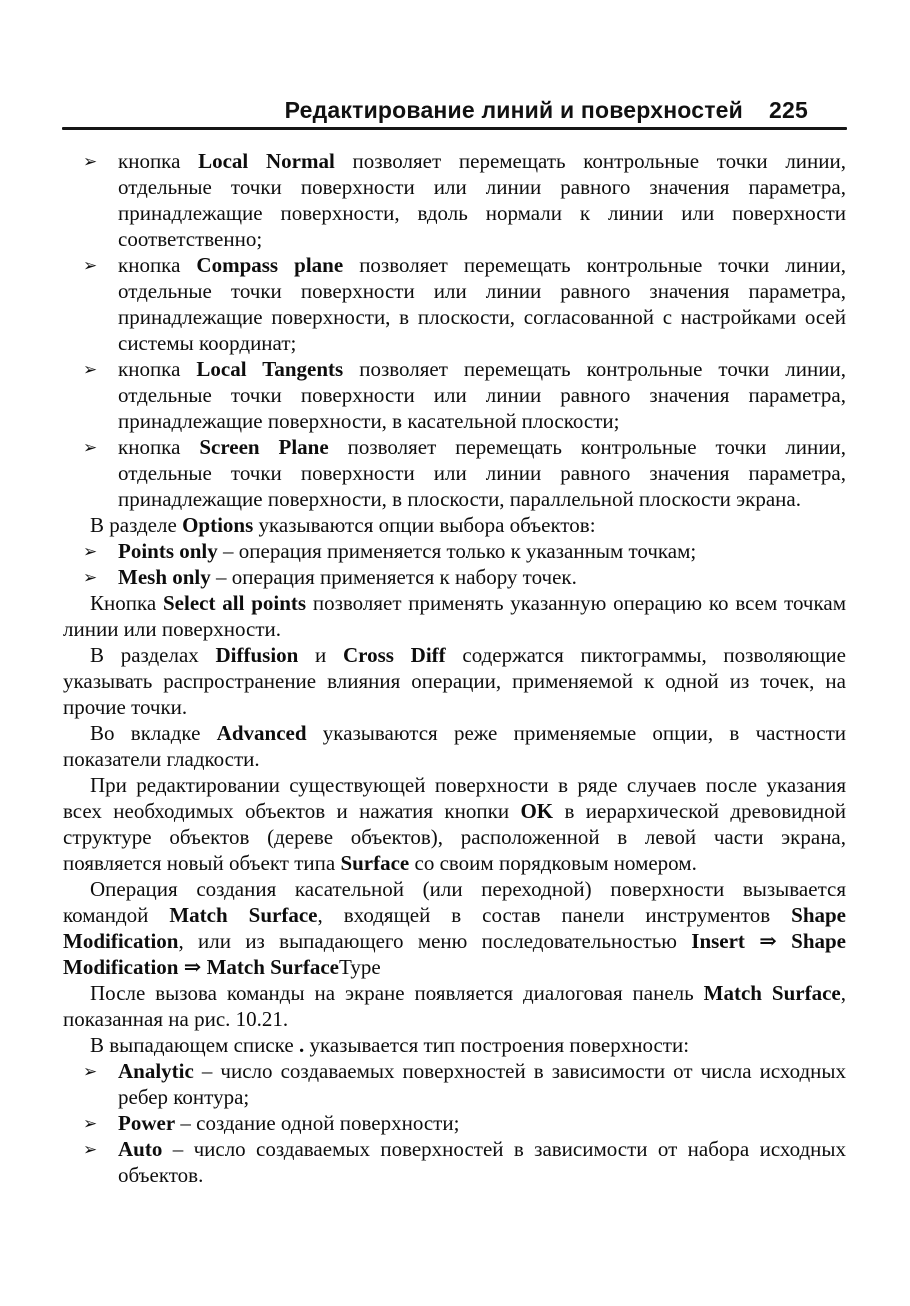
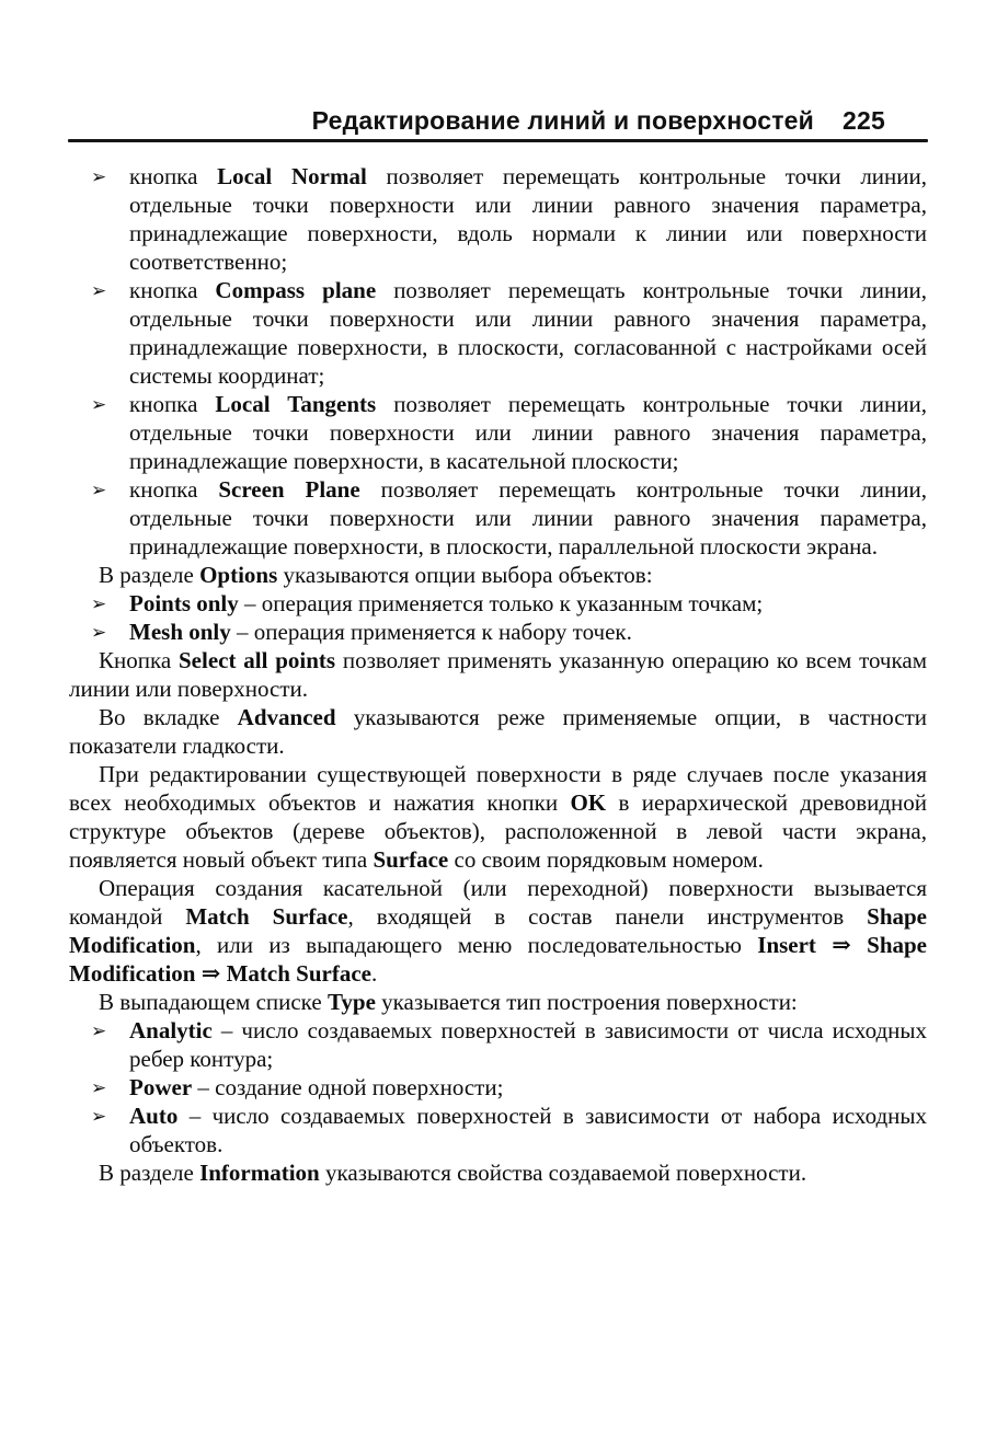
  Редактирование линий и поверхностей
  225
  ➢
  кнопка Local Normal позволяет перемещать контрольные точки линии, отдельные точки поверхности или линии равного значения параметра, принадлежащие поверхности, вдоль нормали к линии или поверхности соответственно;
  ➢
  кнопка Compass plane позволяет перемещать контрольные точки линии, отдельные точки поверхности или линии равного значения параметра, принадлежащие поверхности, в плоскости, согласованной с настройками осей системы координат;
  ➢
  кнопка Local Tangents позволяет перемещать контрольные точки линии, отдельные точки поверхности или линии равного значения параметра, принадлежащие поверхности, в касательной плоскости;
  ➢
  кнопка Screen Plane позволяет перемещать контрольные точки линии, отдельные точки поверхности или линии равного значения параметра, принадлежащие поверхности, в плоскости, параллельной плоскости экрана.
  В разделе Options указываются опции выбора объектов:
  ➢
  Points only – операция применяется только к указанным точкам;
  ➢
  Mesh only – операция применяется к набору точек.
  Кнопка Select all points позволяет применять указанную операцию ко всем точкам линии или поверхности.
- В разделах Diffusion и Cross Diff содержатся пиктограммы, позволяющие указывать распространение влияния операции, применяемой к одной из точек, на прочие точки.
  Во вкладке Advanced указываются реже применяемые опции, в частности показатели гладкости.
  При редактировании существующей поверхности в ряде случаев после указания всех необходимых объектов и нажатия кнопки OK в иерархической древовидной структуре объектов (дереве объектов), расположенной в левой части экрана, появляется новый объект типа Surface со своим порядковым номером.
- Операция создания касательной (или переходной) поверхности вызывается командой Match Surface, входящей в состав панели инструментов Shape Modification, или из выпадающего меню последовательностью Insert ⇒ Shape Modification ⇒ Match SurfaceType
+ Операция создания касательной (или переходной) поверхности вызывается командой Match Surface, входящей в состав панели инструментов Shape Modification, или из выпадающего меню последовательностью Insert ⇒ Shape Modification ⇒ Match Surface.
- После вызова команды на экране появляется диалоговая панель Match Surface, показанная на рис. 10.21.
- В выпадающем списке . указывается тип построения поверхности:
+ В выпадающем списке Type указывается тип построения поверхности:
  ➢
  Analytic – число создаваемых поверхностей в зависимости от числа исходных ребер контура;
  ➢
  Power – создание одной поверхности;
  ➢
  Auto – число создаваемых поверхностей в зависимости от набора исходных объектов.
+ В разделе Information указываются свойства создаваемой поверхности.
